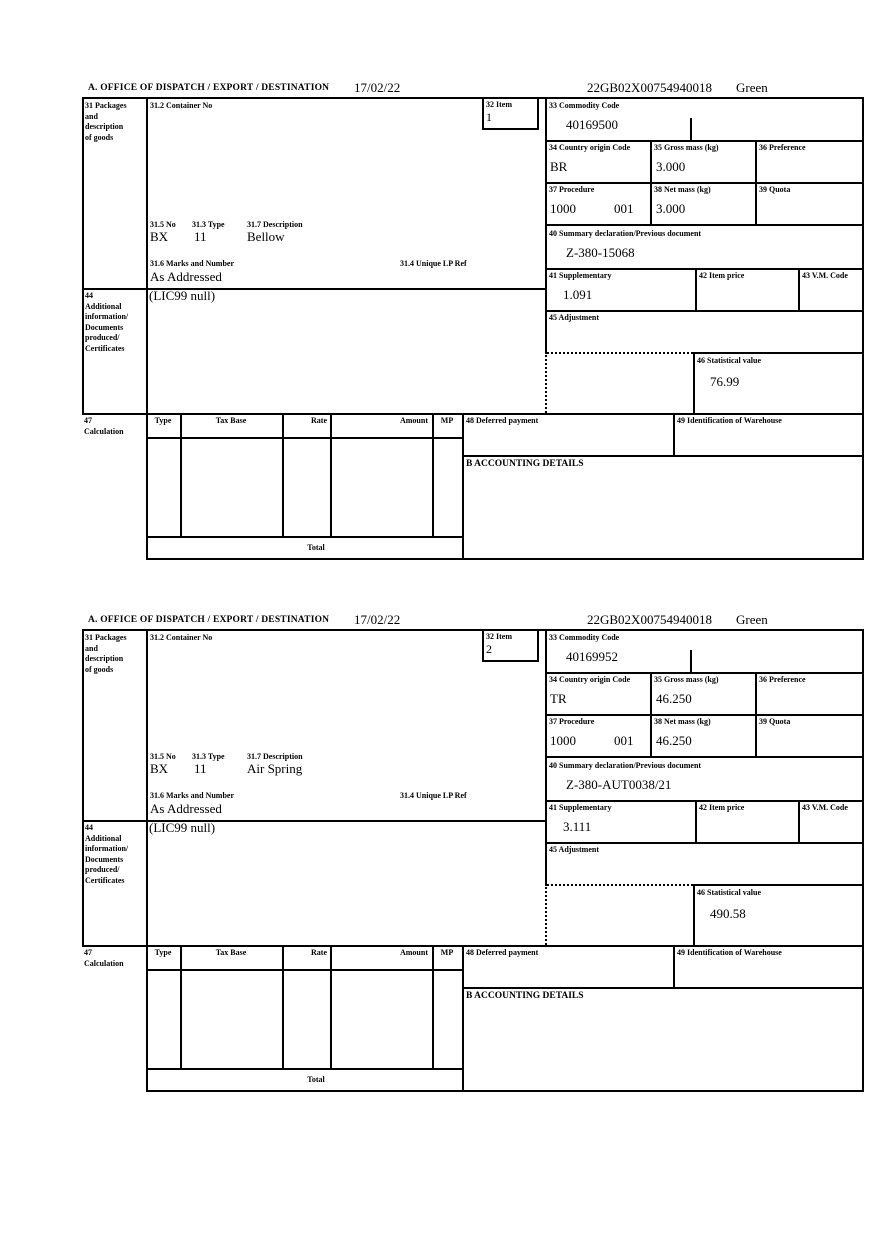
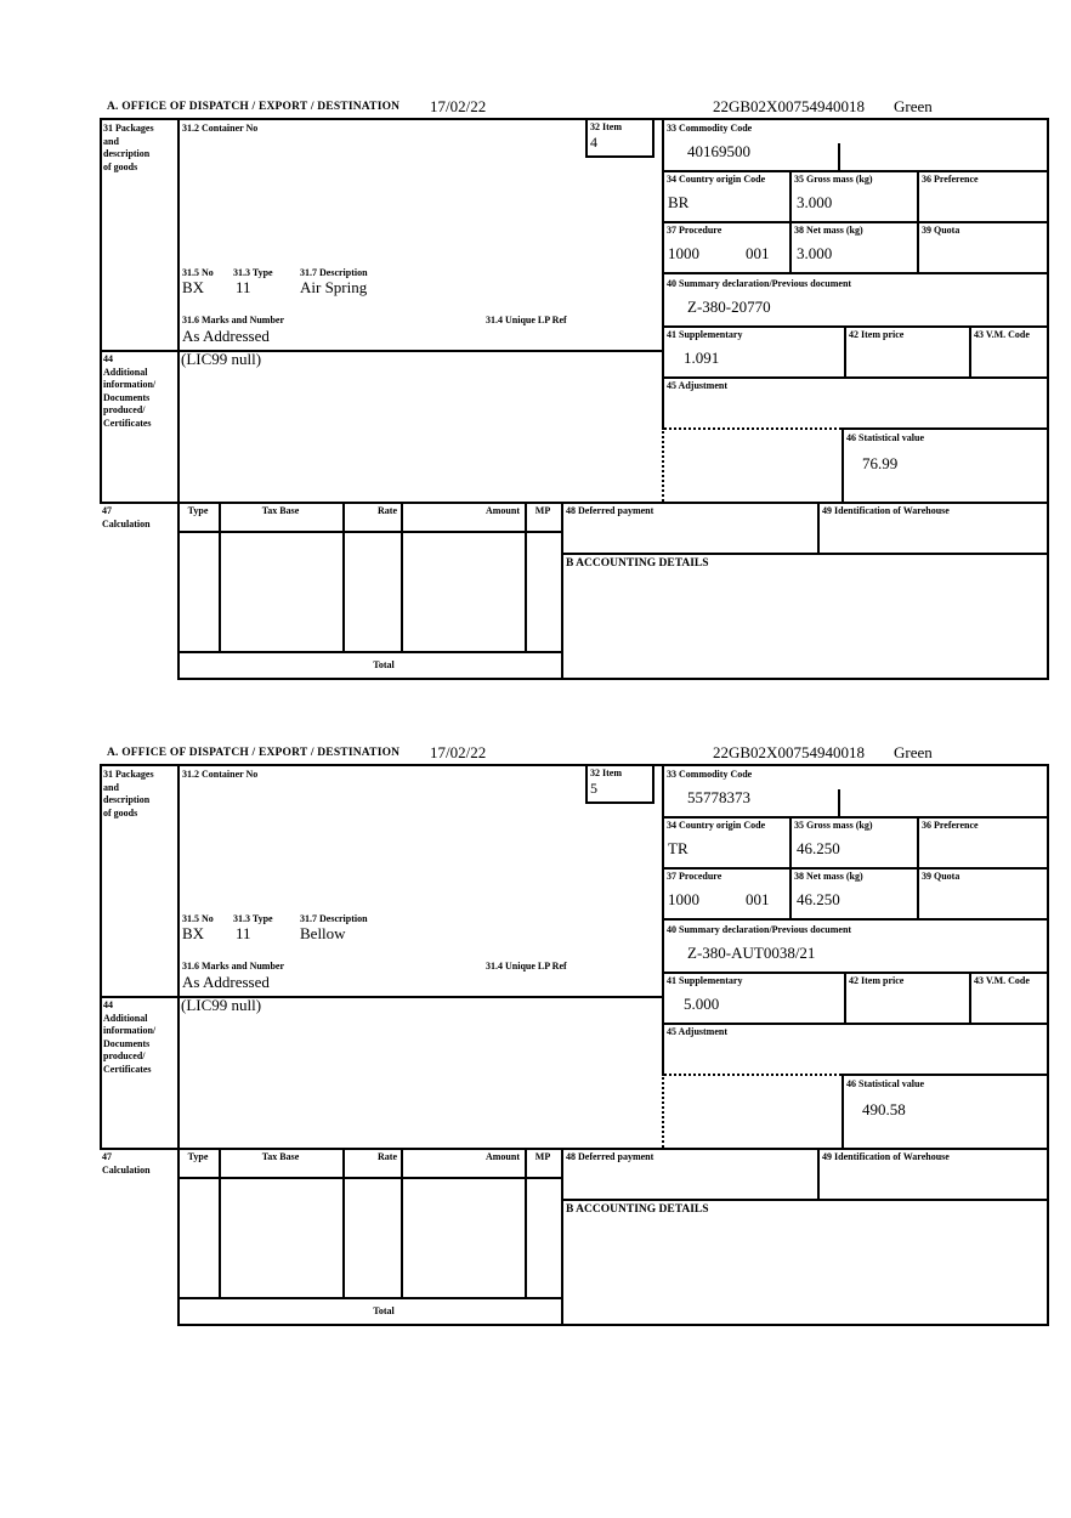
  A. OFFICE OF DISPATCH / EXPORT / DESTINATION
  17/02/22
  22GB02X00754940018
  Green
  31 Packages
  and
  description
  of goods
  31.2 Container No
  32 Item
  33 Commodity Code
  34 Country origin Code
  35 Gross mass (kg)
  36 Preference
  37 Procedure
  38 Net mass (kg)
  39 Quota
  31.5 No
  31.3 Type
  31.7 Description
  31.6 Marks and Number
  31.4 Unique LP Ref
  40 Summary declaration/Previous document
  41 Supplementary
  42 Item price
  43 V.M. Code
  44
  Additional
  information/
  Documents
  produced/
  Certificates
  45 Adjustment
  46 Statistical value
  47
  Calculation
  48 Deferred payment
  49 Identification of Warehouse
  Type
  Tax Base
  Rate
  Amount
  MP
  B ACCOUNTING DETAILS
  Total
- 1
+ 4
  40169500
  BR
  3.000
  1000
  001
  3.000
  BX
  11
- Bellow
+ Air Spring
  As Addressed
- Z-380-15068
+ Z-380-20770
  1.091
  76.99
  (LIC99 null)
  A. OFFICE OF DISPATCH / EXPORT / DESTINATION
  17/02/22
  22GB02X00754940018
  Green
  31 Packages
  and
  description
  of goods
  31.2 Container No
  32 Item
  33 Commodity Code
  34 Country origin Code
  35 Gross mass (kg)
  36 Preference
  37 Procedure
  38 Net mass (kg)
  39 Quota
  31.5 No
  31.3 Type
  31.7 Description
  31.6 Marks and Number
  31.4 Unique LP Ref
  40 Summary declaration/Previous document
  41 Supplementary
  42 Item price
  43 V.M. Code
  44
  Additional
  information/
  Documents
  produced/
  Certificates
  45 Adjustment
  46 Statistical value
  47
  Calculation
  48 Deferred payment
  49 Identification of Warehouse
  Type
  Tax Base
  Rate
  Amount
  MP
  B ACCOUNTING DETAILS
  Total
- 2
+ 5
- 40169952
+ 55778373
  TR
  46.250
  1000
  001
  46.250
  BX
  11
- Air Spring
+ Bellow
  As Addressed
  Z-380-AUT0038/21
- 3.111
+ 5.000
  490.58
  (LIC99 null)
